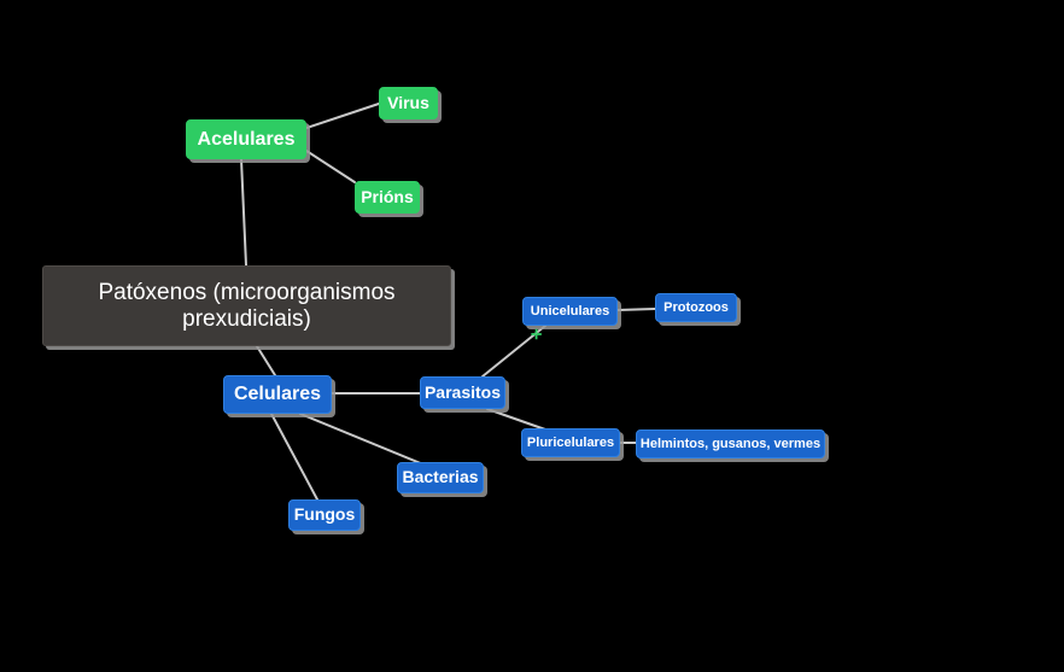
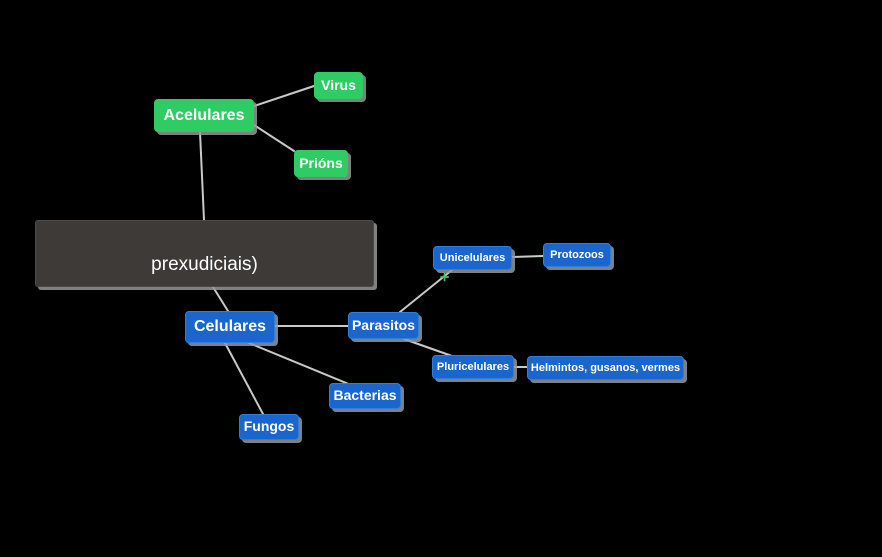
- Patóxenos (microorganismos
  prexudiciais)
  Acelulares
  Virus
  Prións
  Celulares
  Parasitos
  Bacterias
  Fungos
  Unicelulares
  Protozoos
  Pluricelulares
  Helmintos, gusanos, vermes
  ✛
